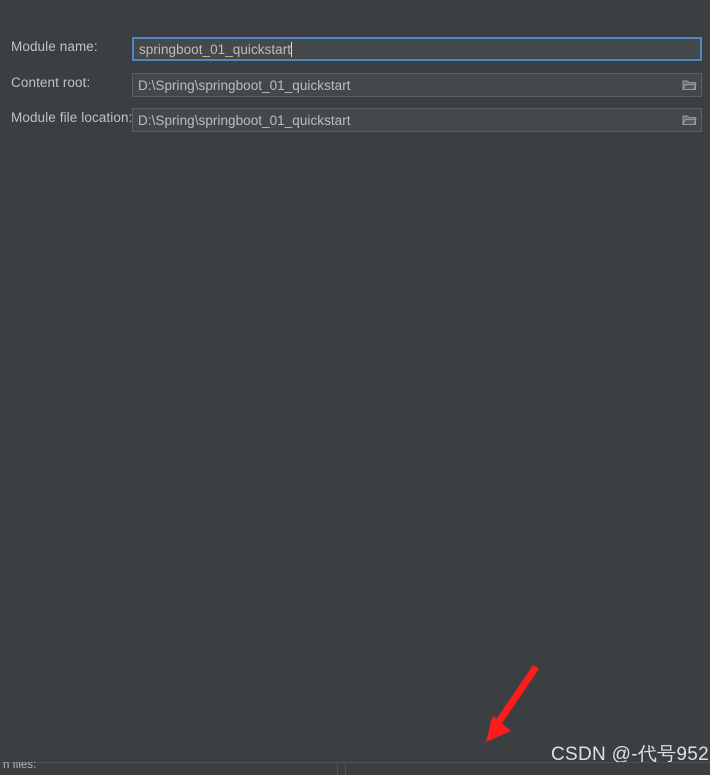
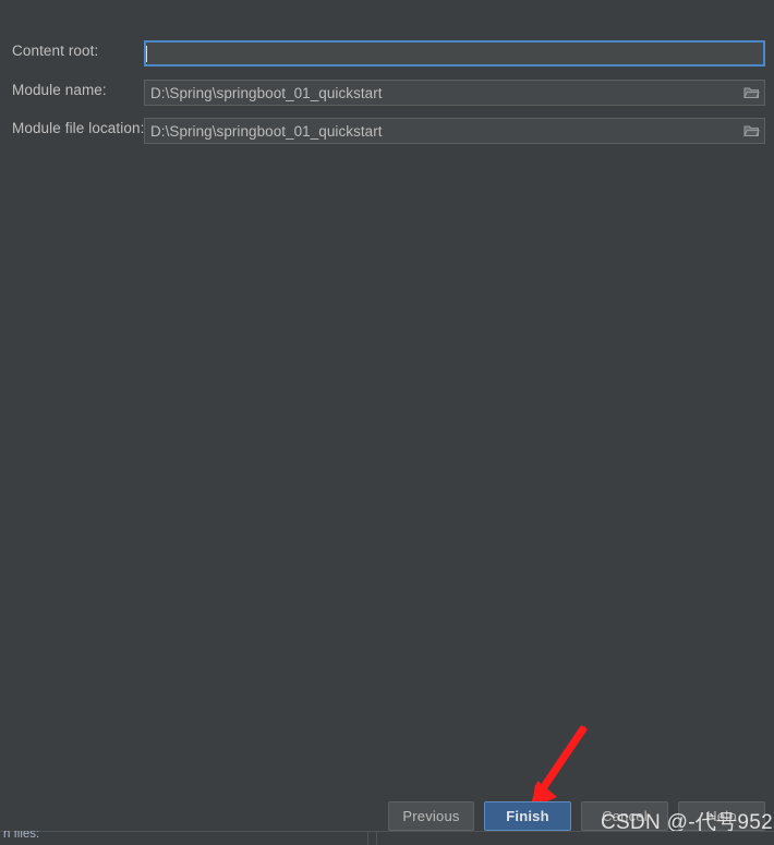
- Module name:
+ Content root:
- springboot_01_quickstart
- Content root:
+ Module name:
  D:\Spring\springboot_01_quickstart
  Module file location:
  D:\Spring\springboot_01_quickstart
+ Previous
+ Finish
+ Cancel
+ Help
  CSDN @-代号952
  n files:
